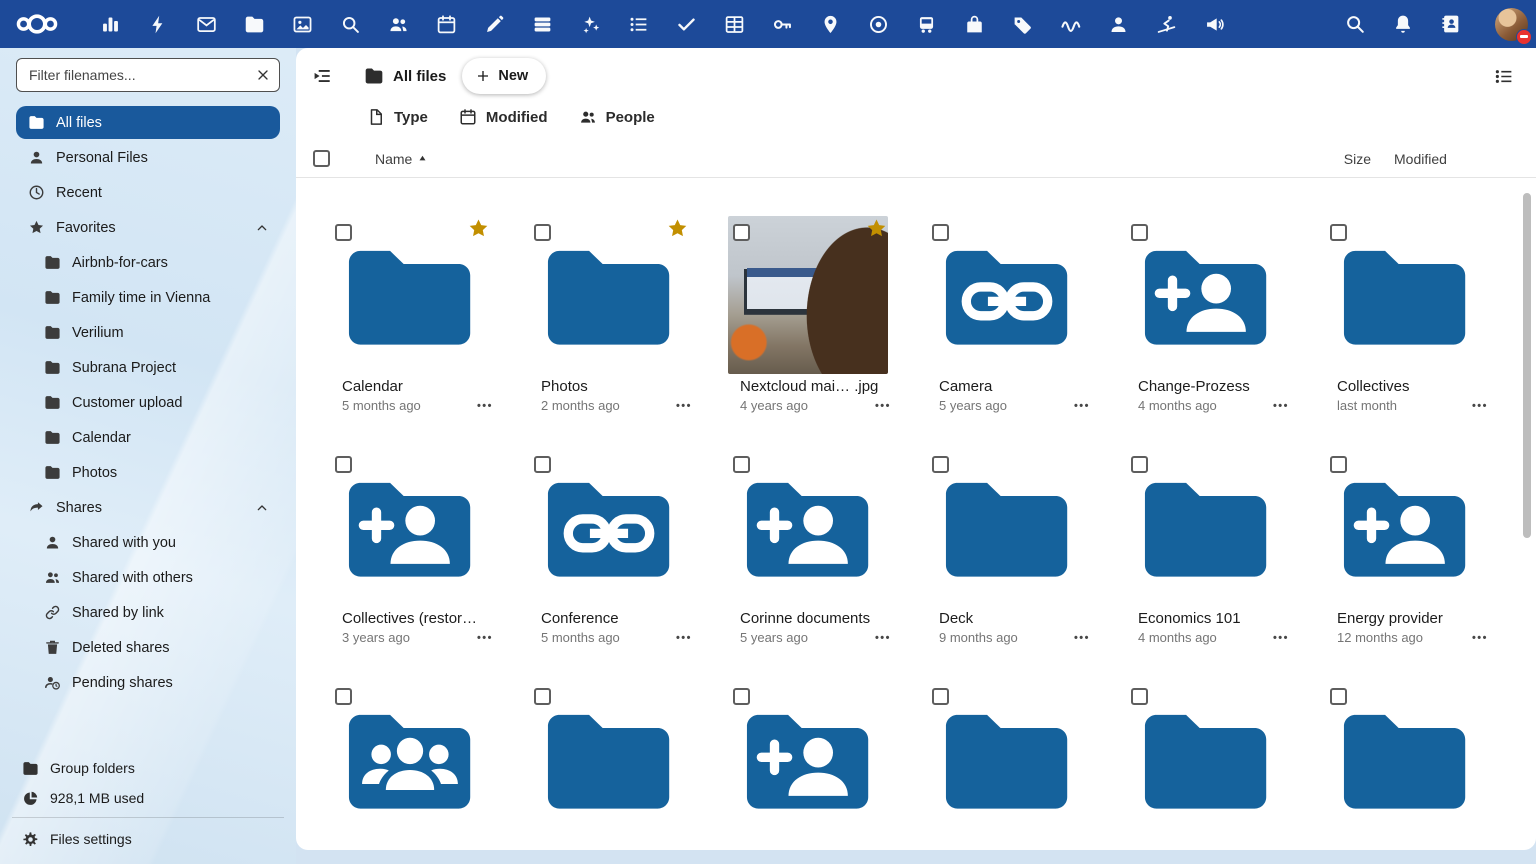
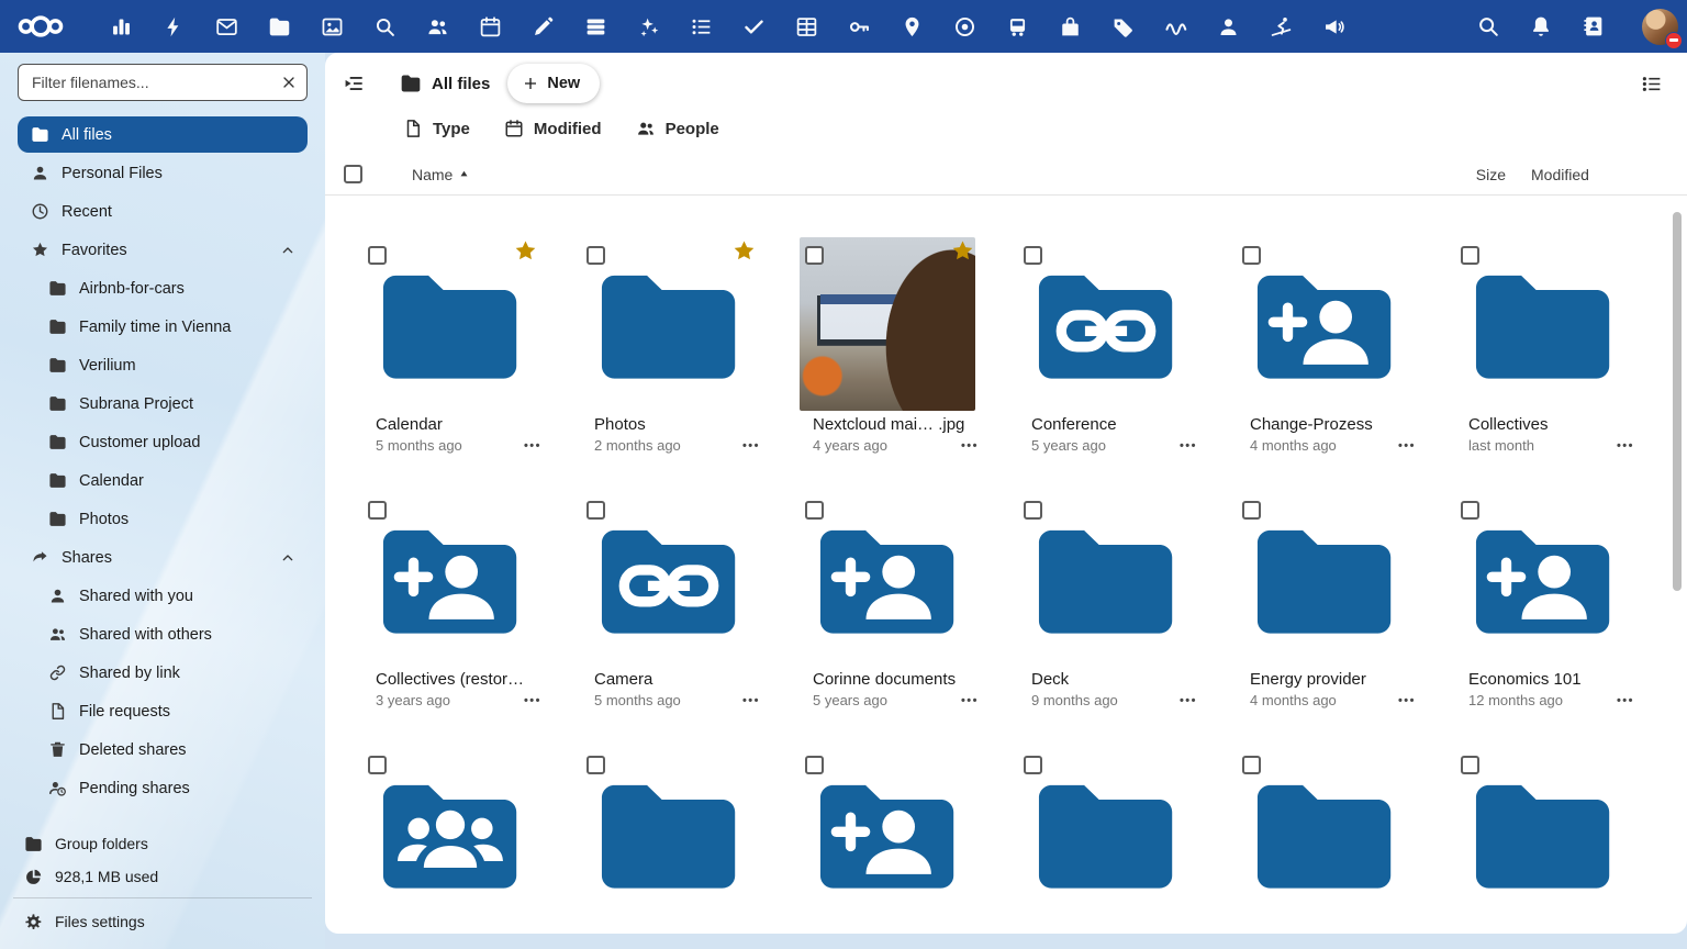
  Filter filenames...
  All files
  Personal Files
  Recent
  Favorites
  Airbnb-for-cars
  Family time in Vienna
  Verilium
  Subrana Project
  Customer upload
  Calendar
  Photos
  Shares
  Shared with you
  Shared with others
  Shared by link
+ File requests
  Deleted shares
  Pending shares
  Group folders
  928,1 MB used
  Files settings
  All files
  New
  Type
  Modified
  People
  Name
  Size
  Modified
  Calendar
  5 months ago
  •••
  Photos
  2 months ago
  •••
  Nextcloud mai… .jpg
  4 years ago
  •••
- Camera
+ Conference
  5 years ago
  •••
  Change-Prozess
  4 months ago
  •••
  Collectives
  last month
  •••
  Collectives (restor…
  3 years ago
  •••
- Conference
+ Camera
  5 months ago
  •••
  Corinne documents
  5 years ago
  •••
  Deck
  9 months ago
  •••
- Economics 101
+ Energy provider
  4 months ago
  •••
- Energy provider
+ Economics 101
  12 months ago
  •••
